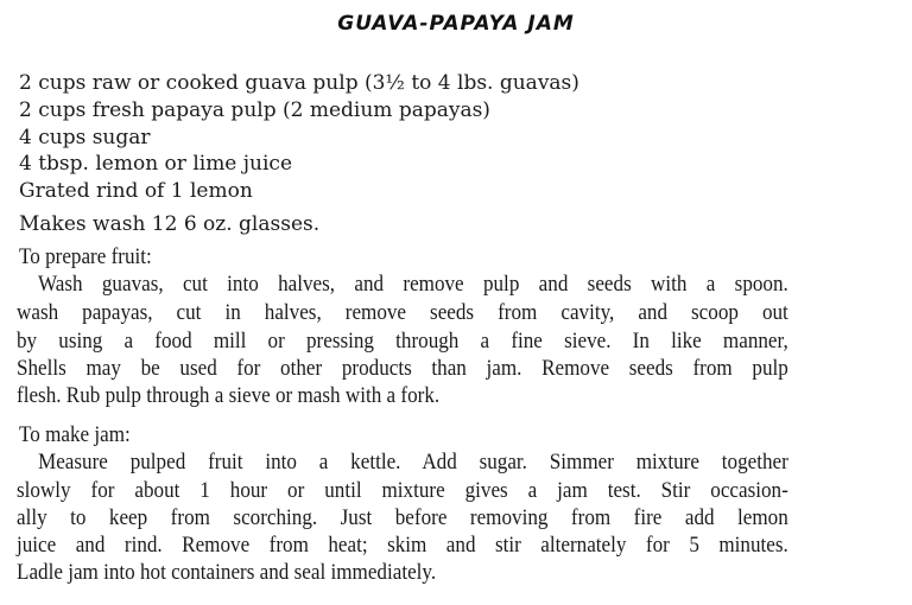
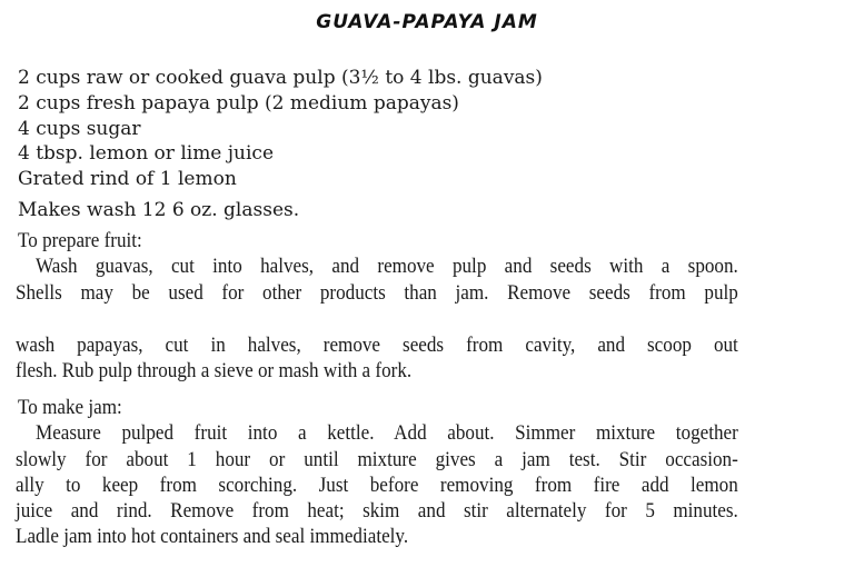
  GUAVA-PAPAYA JAM
  2 cups raw or cooked guava pulp (3½ to 4 lbs. guavas)
  2 cups fresh papaya pulp (2 medium papayas)
  4 cups sugar
  4 tbsp. lemon or lime juice
  Grated rind of 1 lemon
  Makes wash 12 6 oz. glasses.
  To prepare fruit:
  Wash guavas, cut into halves, and remove pulp and seeds with a spoon.
- wash papayas, cut in halves, remove seeds from cavity, and scoop out
+ Shells may be used for other products than jam. Remove seeds from pulp
- by using a food mill or pressing through a fine sieve. In like manner,
- Shells may be used for other products than jam. Remove seeds from pulp
+ wash papayas, cut in halves, remove seeds from cavity, and scoop out
  flesh. Rub pulp through a sieve or mash with a fork.
  To make jam:
- Measure pulped fruit into a kettle. Add sugar. Simmer mixture together
+ Measure pulped fruit into a kettle. Add about. Simmer mixture together
  slowly for about 1 hour or until mixture gives a jam test. Stir occasion-
  ally to keep from scorching. Just before removing from fire add lemon
  juice and rind. Remove from heat; skim and stir alternately for 5 minutes.
  Ladle jam into hot containers and seal immediately.
